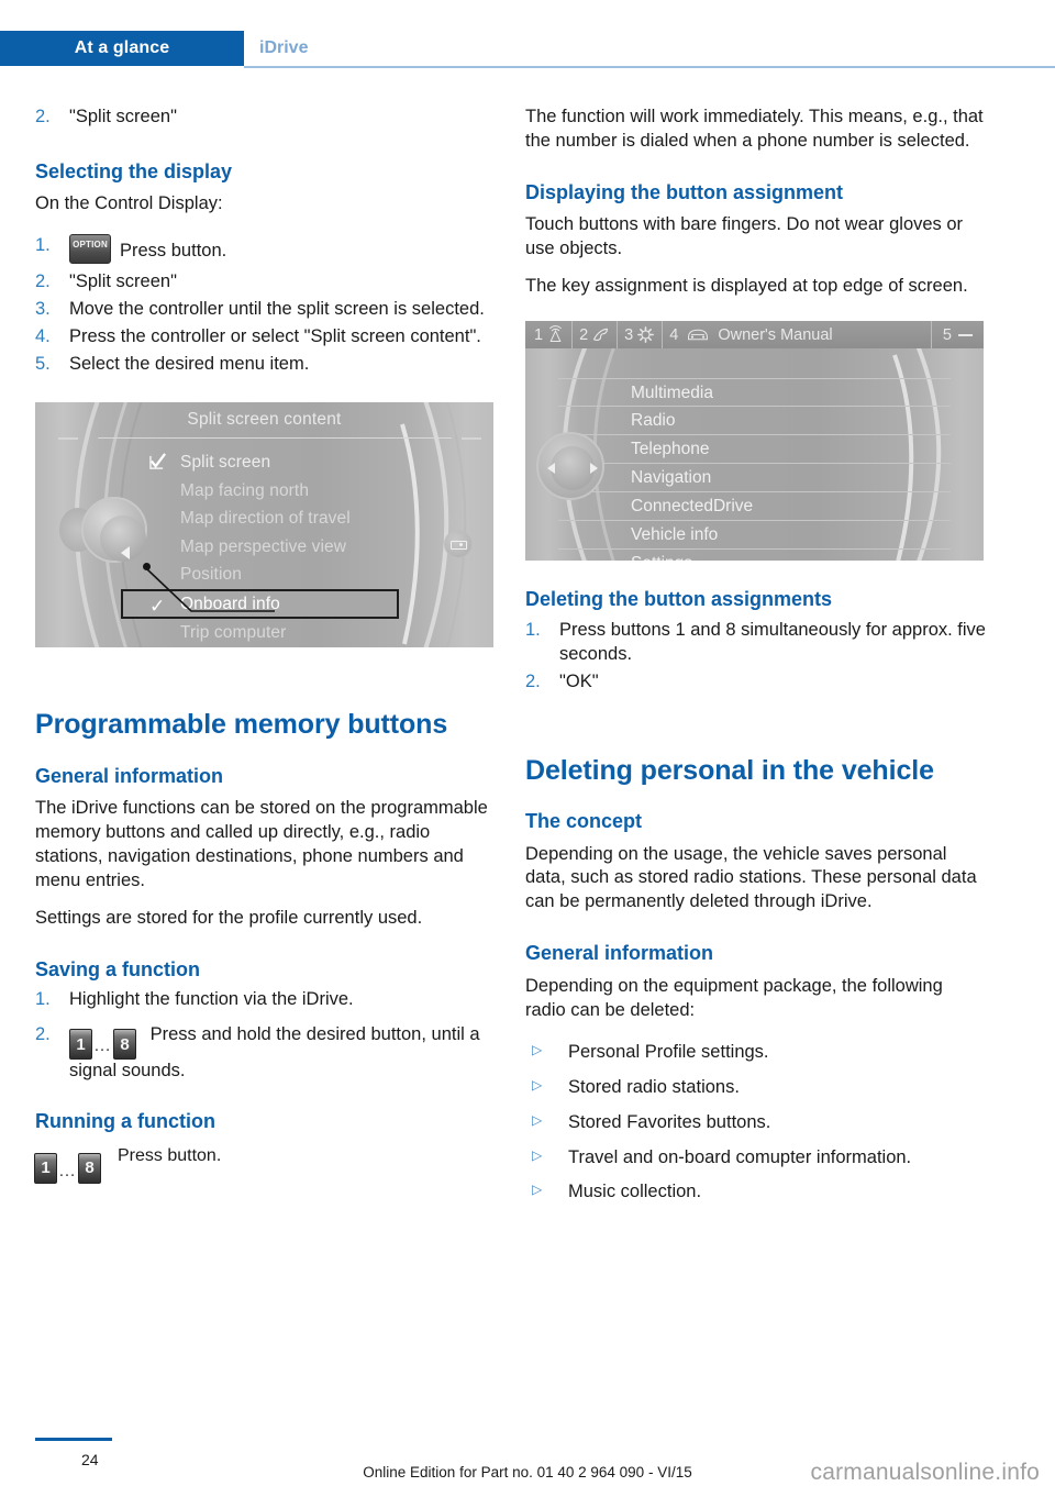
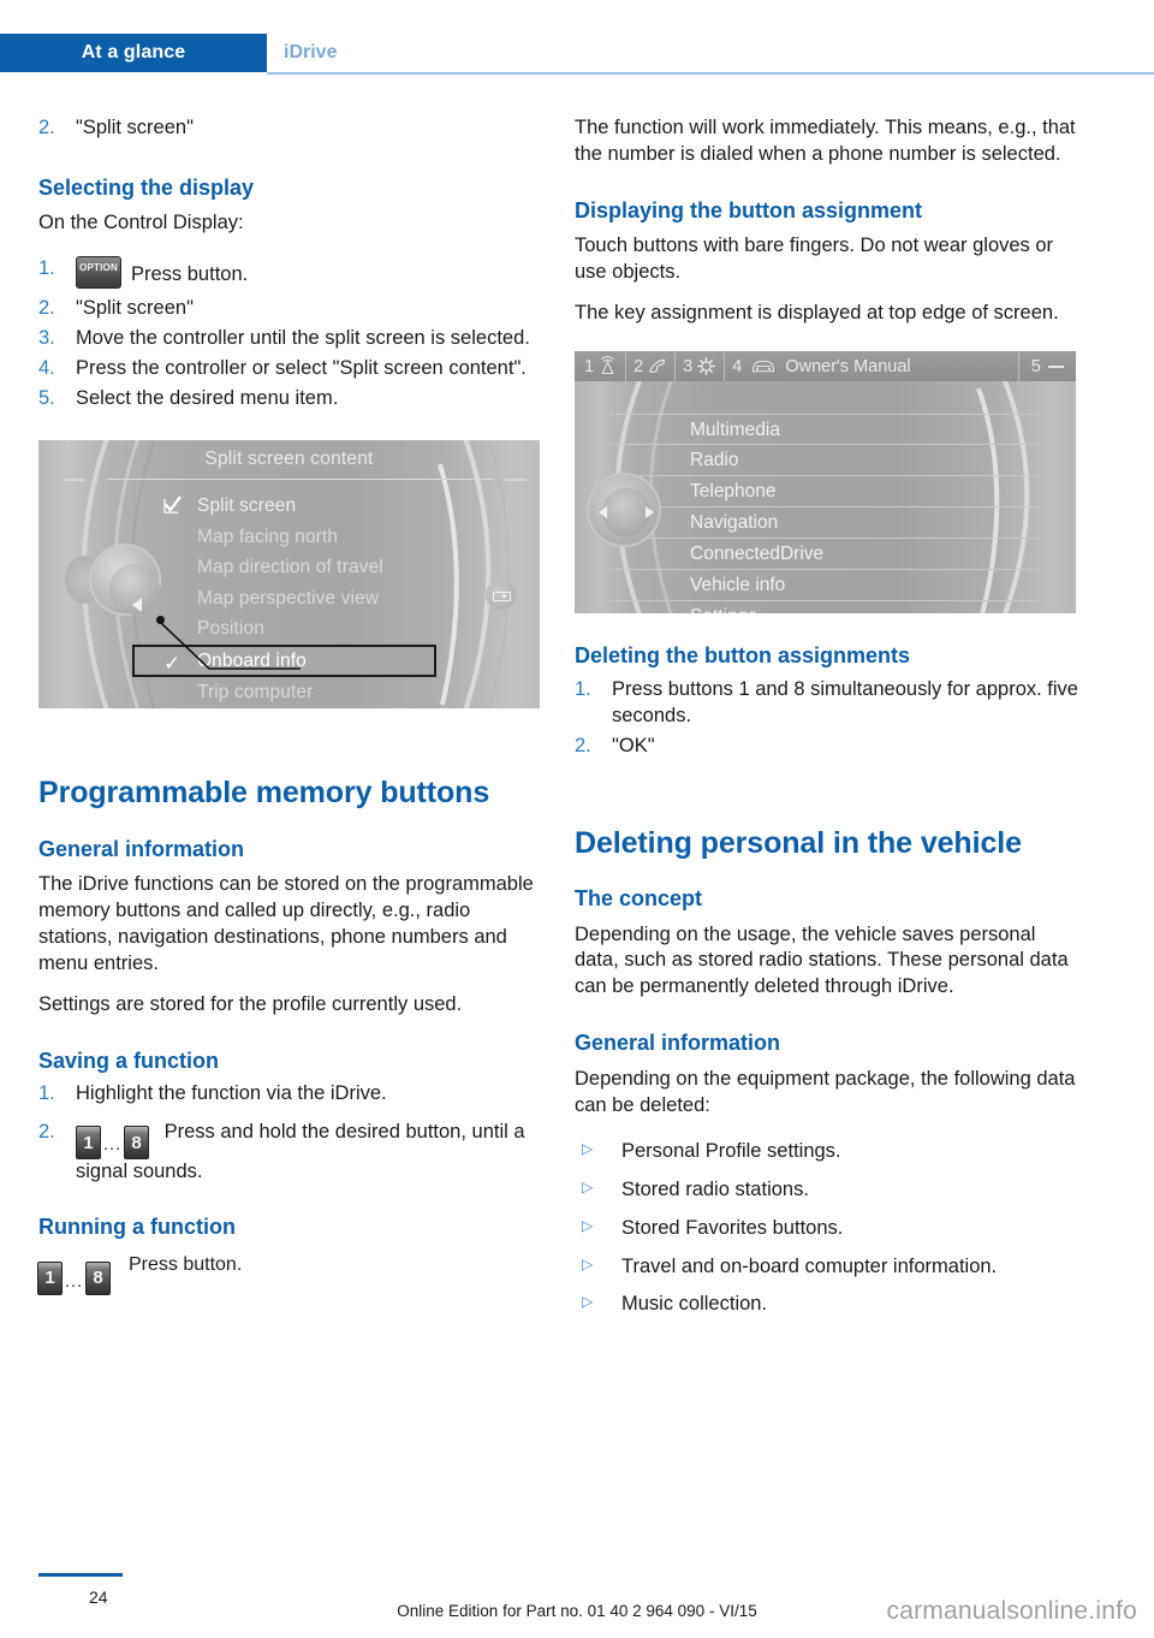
  At a glance
  iDrive
  2.
  "Split screen"
  Selecting the display
  On the Control Display:
  1.
  OPTION
  Press button.
  2.
  "Split screen"
  3.
  Move the controller until the split screen is selected.
  4.
  Press the controller or select "Split screen content".
  5.
  Select the desired menu item.
  Split screen content
  Split screen
  Map facing north
  Map direction of travel
  Map perspective view
  Position
  ✓
  Onboard info
  Trip computer
  Programmable memory buttons
  General information
  The iDrive functions can be stored on the programmable memory buttons and called up directly, e.g., radio stations, navigation destinations, phone numbers and menu entries.
  Settings are stored for the profile currently used.
  Saving a function
  1.
  Highlight the function via the iDrive.
  2.
  1
  …
  8
  Press and hold the desired button, until a signal sounds.
  Running a function
  1
  …
  8
  Press button.
  The function will work immediately. This means, e.g., that the number is dialed when a phone number is selected.
  Displaying the button assignment
  Touch buttons with bare fingers. Do not wear gloves or use objects.
  The key assignment is displayed at top edge of screen.
  Multimedia
  Radio
  Telephone
  Navigation
  ConnectedDrive
  Vehicle info
  1
  2
  3
  4
  Owner's Manual
  5
  Deleting the button assignments
  1.
  Press buttons 1 and 8 simultaneously for approx. five seconds.
  2.
  "OK"
  Deleting personal in the vehicle
  The concept
  Depending on the usage, the vehicle saves personal data, such as stored radio stations. These personal data can be permanently deleted through iDrive.
  General information
- Depending on the equipment package, the following radio can be deleted:
+ Depending on the equipment package, the following data can be deleted:
  ▷
  Personal Profile settings.
  ▷
  Stored radio stations.
  ▷
  Stored Favorites buttons.
  ▷
  Travel and on-board comupter information.
  ▷
  Music collection.
  24
  Online Edition for Part no. 01 40 2 964 090 - VI/15
  carmanualsonline.info
